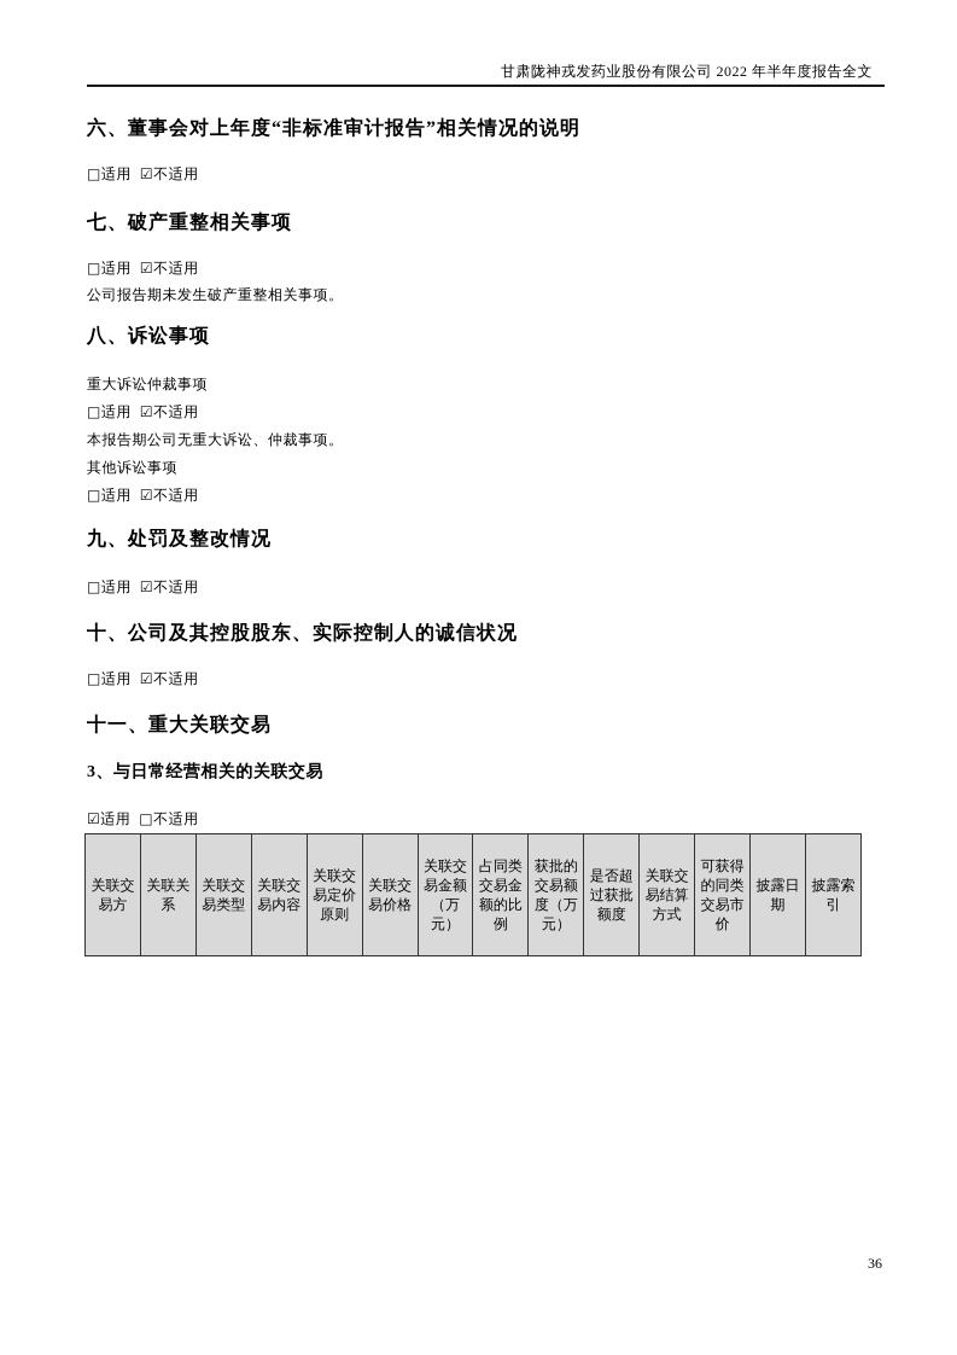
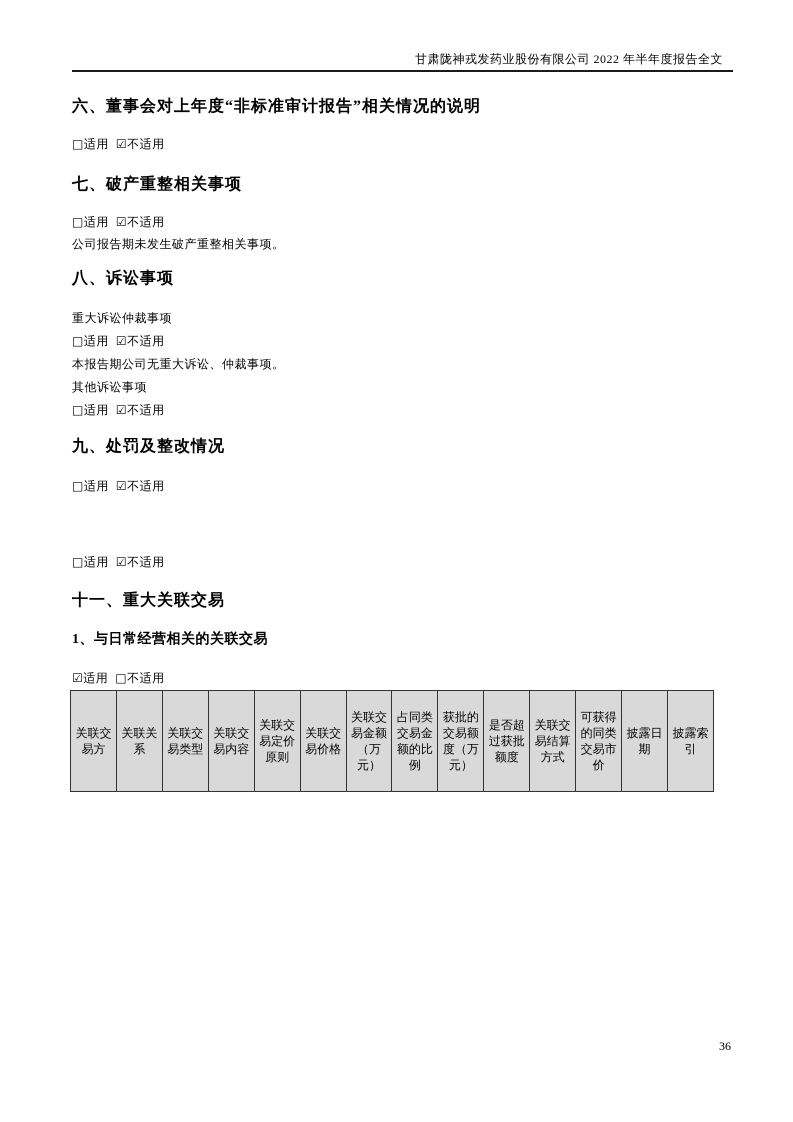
  甘肃陇神戎发药业股份有限公司 2022 年半年度报告全文
  六、董事会对上年度“非标准审计报告”相关情况的说明
  □适用 ☑不适用
  七、破产重整相关事项
  □适用 ☑不适用
  公司报告期未发生破产重整相关事项。
  八、诉讼事项
  重大诉讼仲裁事项
  □适用 ☑不适用
  本报告期公司无重大诉讼、仲裁事项。
  其他诉讼事项
  □适用 ☑不适用
  九、处罚及整改情况
  □适用 ☑不适用
- 十、公司及其控股股东、实际控制人的诚信状况
  □适用 ☑不适用
  十一、重大关联交易
- 3、与日常经营相关的关联交易
+ 1、与日常经营相关的关联交易
  ☑适用 □不适用
  关联交易方	关联关系	关联交易类型	关联交易内容	关联交易定价原则	关联交易价格	关联交易金额（万元）	占同类交易金额的比例	获批的交易额度（万元）	是否超过获批额度	关联交易结算方式	可获得的同类交易市价	披露日期	披露索引
  36
